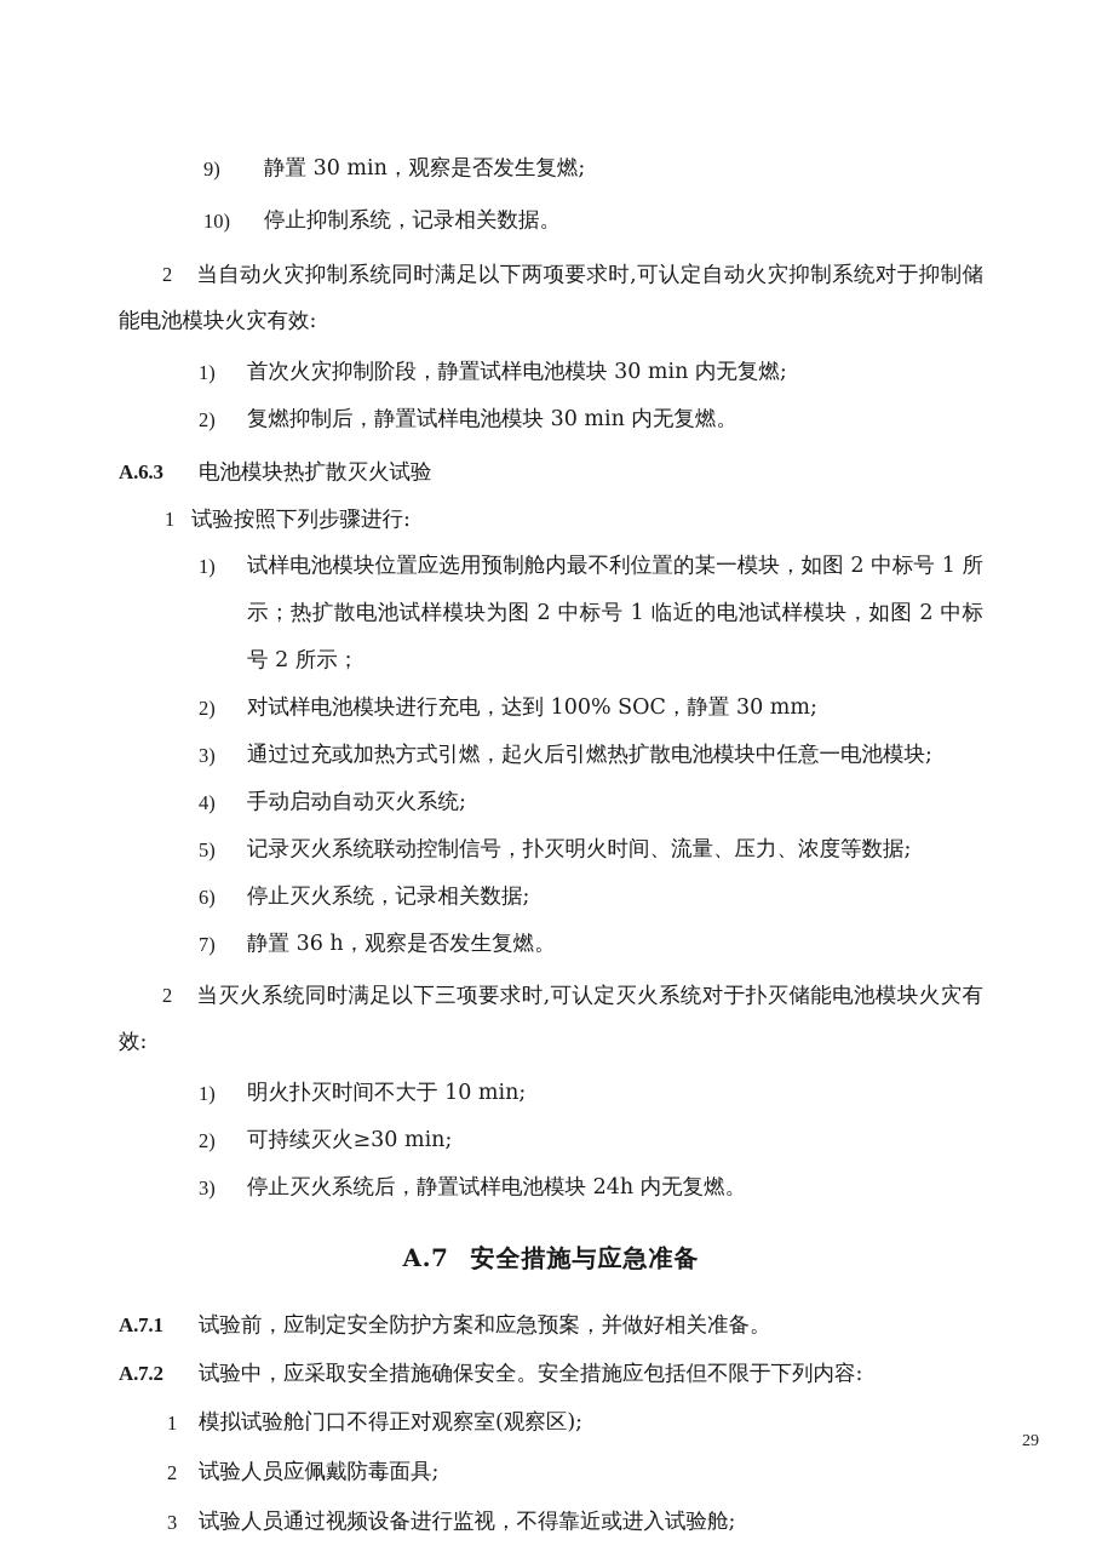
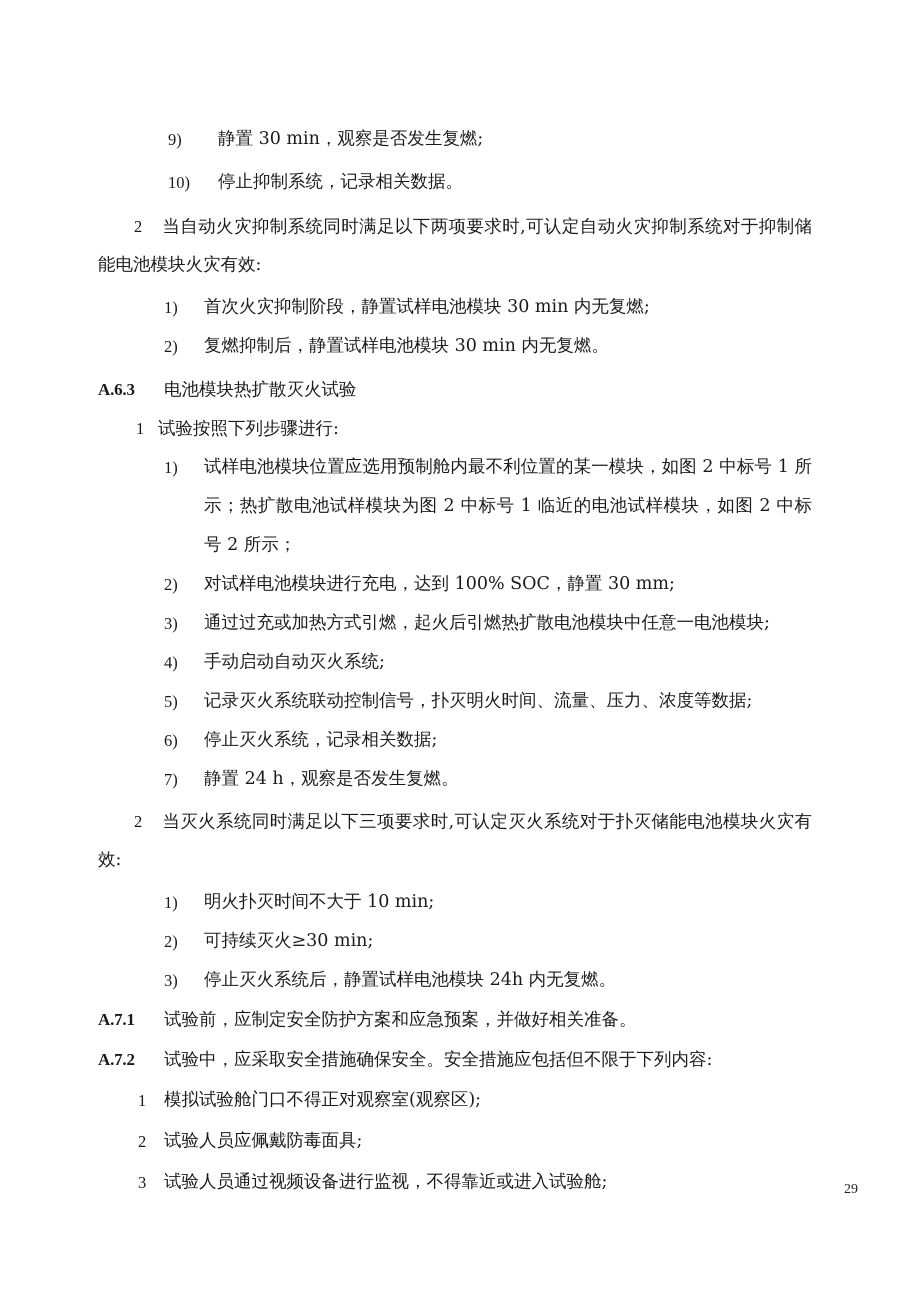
  9)
  静置 30 min，观察是否发生复燃;
  10)
  停止抑制系统，记录相关数据。
  2 当自动火灾抑制系统同时满足以下两项要求时,可认定自动火灾抑制系统对于抑制储能电池模块火灾有效:
  1)
  首次火灾抑制阶段，静置试样电池模块 30 min 内无复燃;
  2)
  复燃抑制后，静置试样电池模块 30 min 内无复燃。
  A.6.3
  电池模块热扩散灭火试验
  1
  试验按照下列步骤进行:
  1)
  试样电池模块位置应选用预制舱内最不利位置的某一模块，如图 2 中标号 1 所示；热扩散电池试样模块为图 2 中标号 1 临近的电池试样模块，如图 2 中标号 2 所示；
  2)
  对试样电池模块进行充电，达到 100% SOC，静置 30 mm;
  3)
  通过过充或加热方式引燃，起火后引燃热扩散电池模块中任意一电池模块;
  4)
  手动启动自动灭火系统;
  5)
  记录灭火系统联动控制信号，扑灭明火时间、流量、压力、浓度等数据;
  6)
  停止灭火系统，记录相关数据;
  7)
- 静置 36 h，观察是否发生复燃。
+ 静置 24 h，观察是否发生复燃。
  2 当灭火系统同时满足以下三项要求时,可认定灭火系统对于扑灭储能电池模块火灾有效:
  1)
  明火扑灭时间不大于 10 min;
  2)
  可持续灭火≥30 min;
  3)
  停止灭火系统后，静置试样电池模块 24h 内无复燃。
- A.7 安全措施与应急准备
  A.7.1
  试验前，应制定安全防护方案和应急预案，并做好相关准备。
  A.7.2
  试验中，应采取安全措施确保安全。安全措施应包括但不限于下列内容:
  1
  模拟试验舱门口不得正对观察室(观察区);
  2
  试验人员应佩戴防毒面具;
  3
  试验人员通过视频设备进行监视，不得靠近或进入试验舱;
  29
